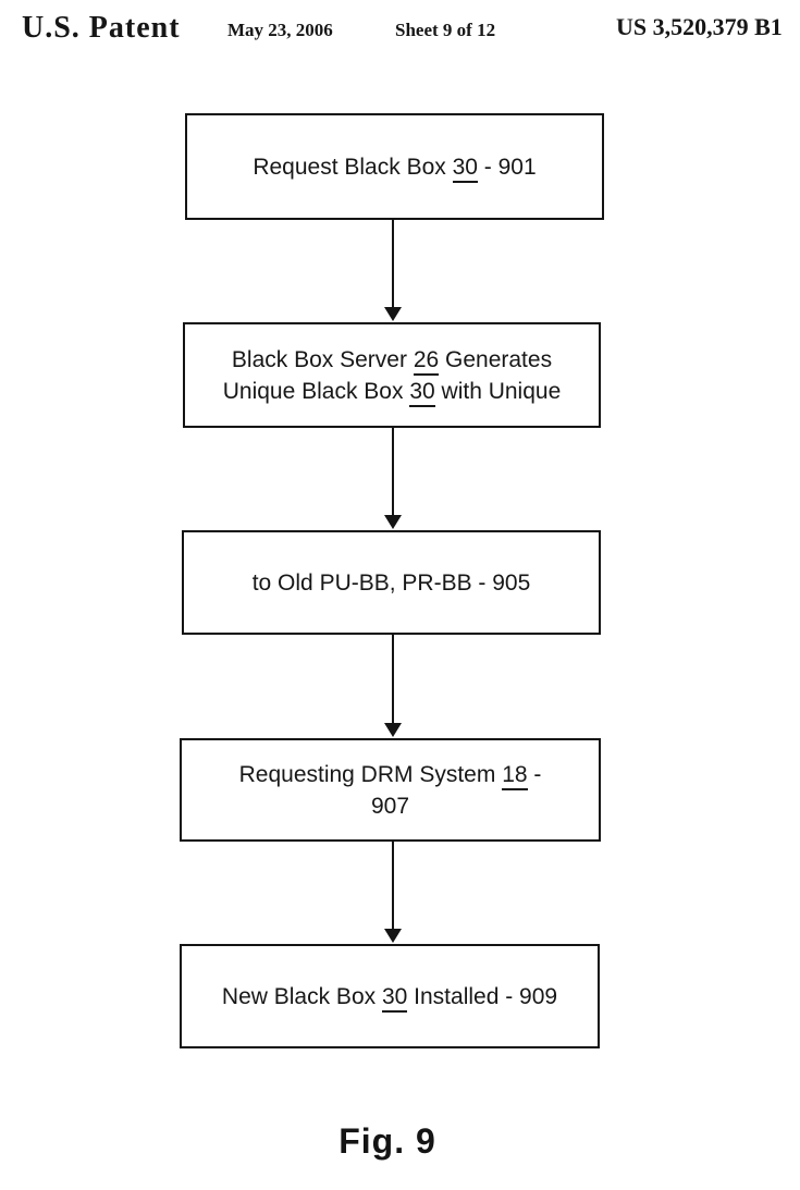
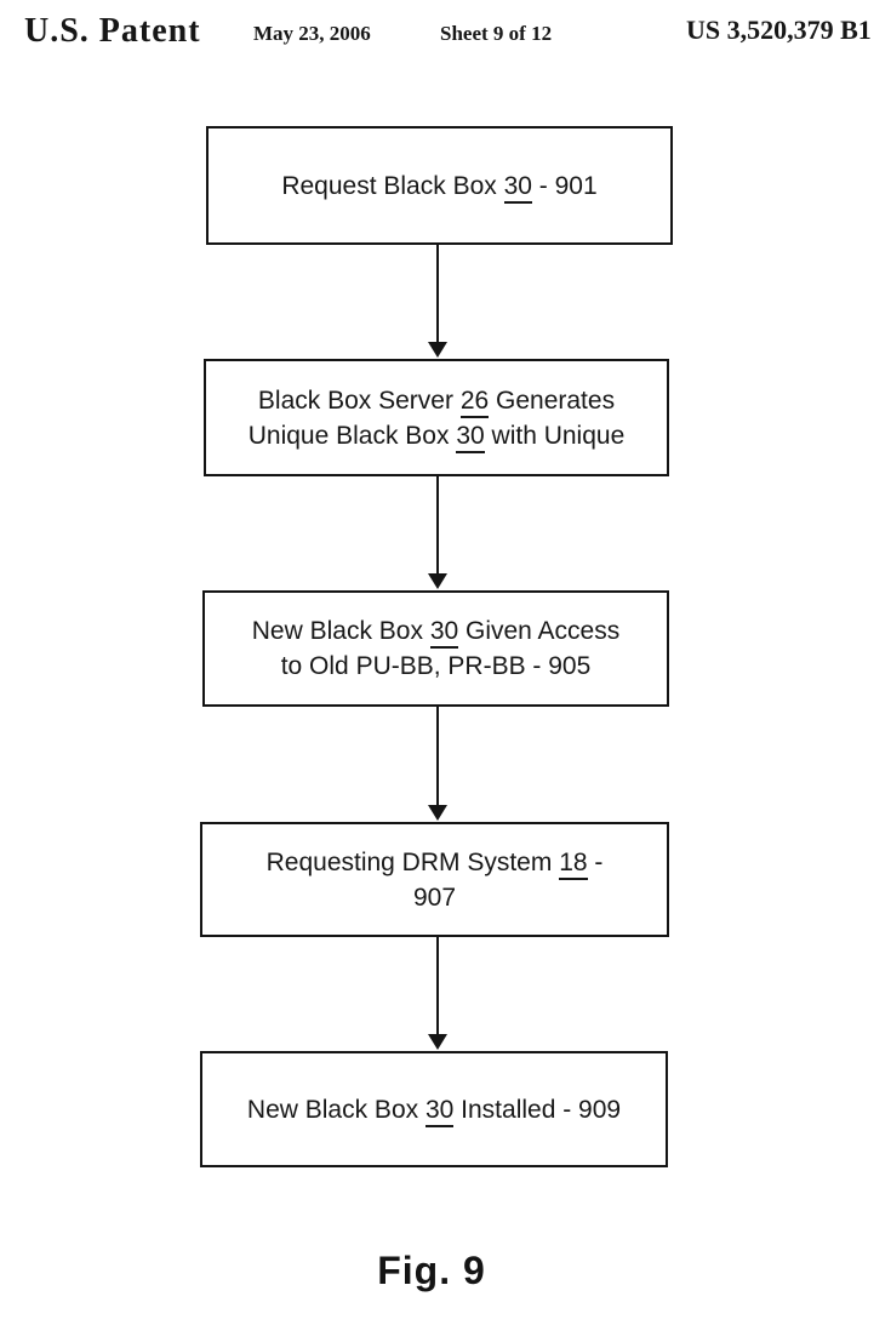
  U.S. Patent
  May 23, 2006
  Sheet 9 of 12
  US 3,520,379 B1
  Request Black Box 30 - 901
  Black Box Server 26 Generates
  Unique Black Box 30 with Unique
+ New Black Box 30 Given Access
  to Old PU-BB, PR-BB - 905
  Requesting DRM System 18 -
  907
  New Black Box 30 Installed - 909
  Fig. 9
